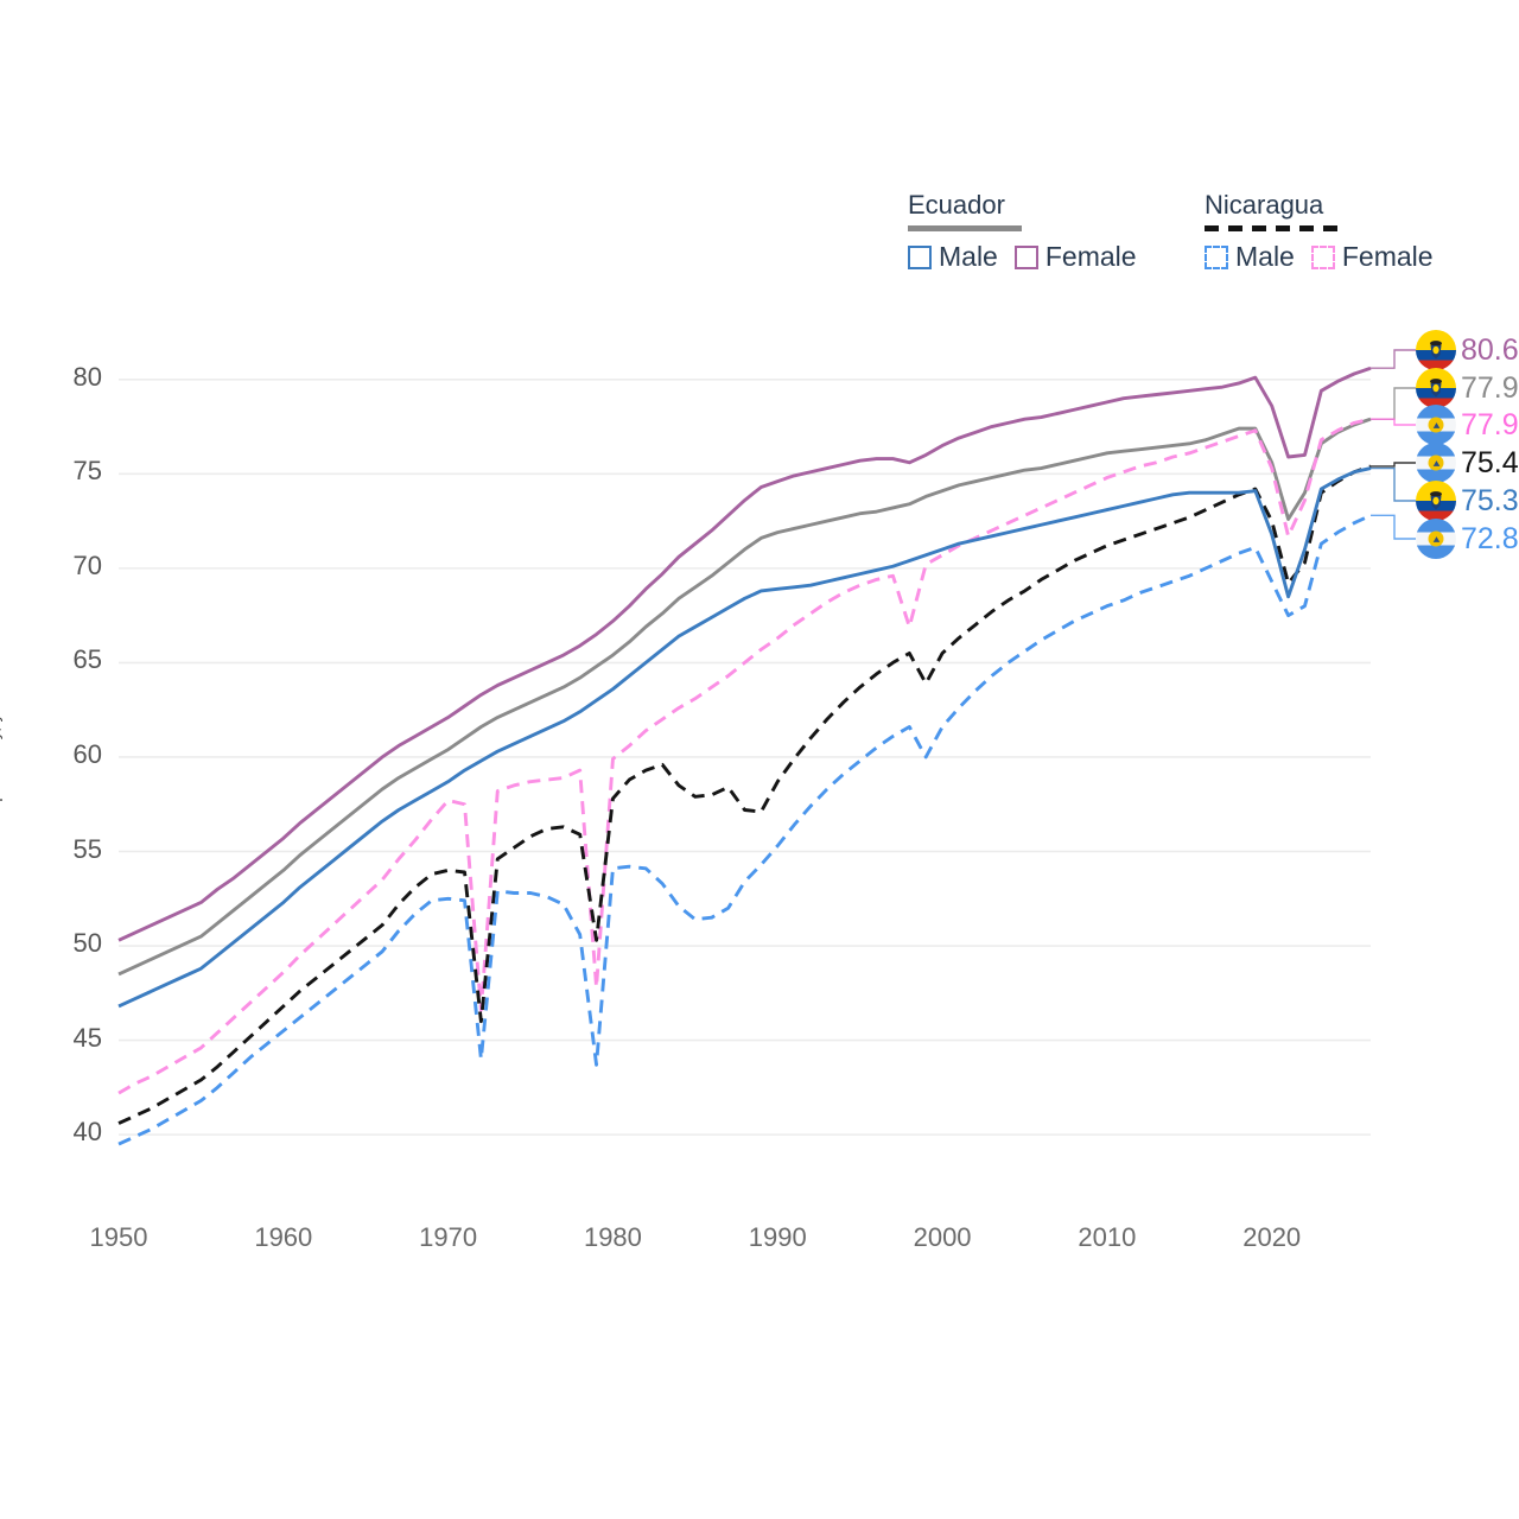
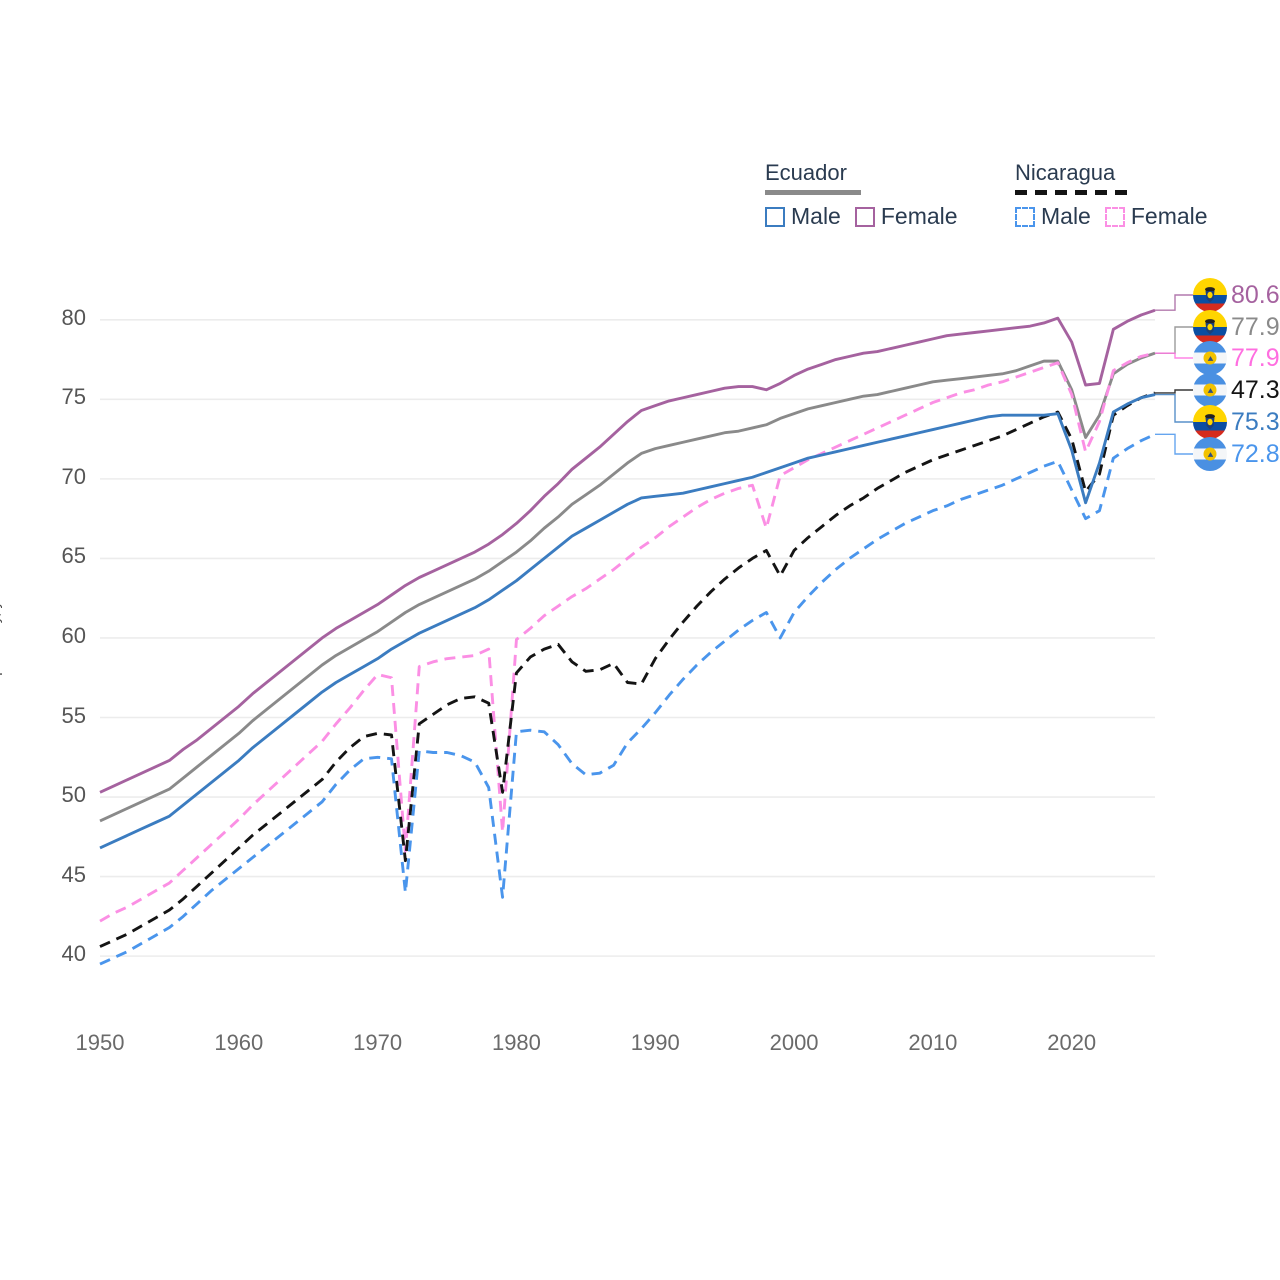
  Ecuador
  Male
  Female
  Nicaragua
  Male
  Female
  40
  45
  50
  55
  60
  65
  70
  75
  80
  80.6
  77.9
  77.9
- 75.4
+ 47.3
  75.3
  72.8
  1950
  1960
  1970
  1980
  1990
  2000
  2010
  2020
